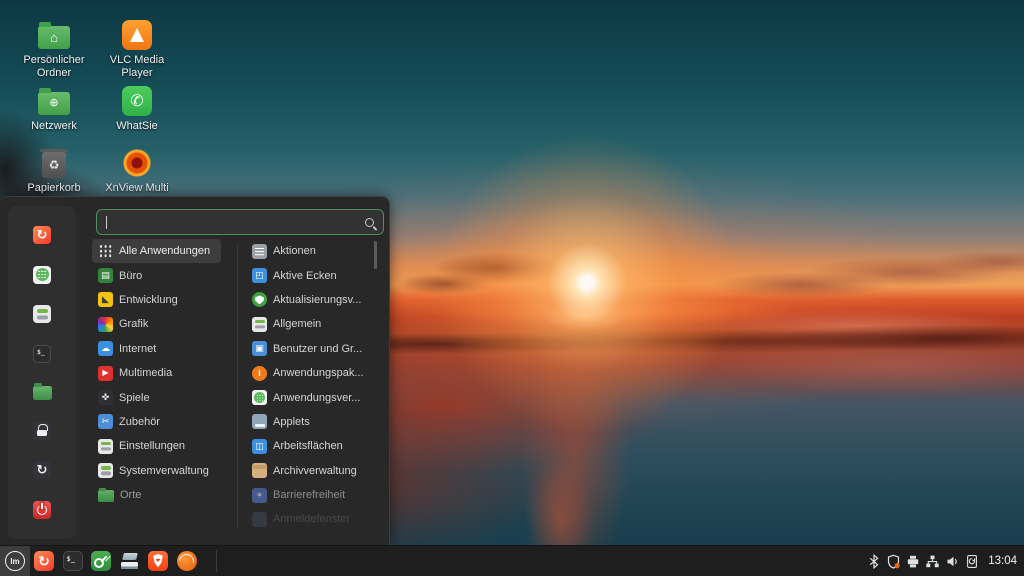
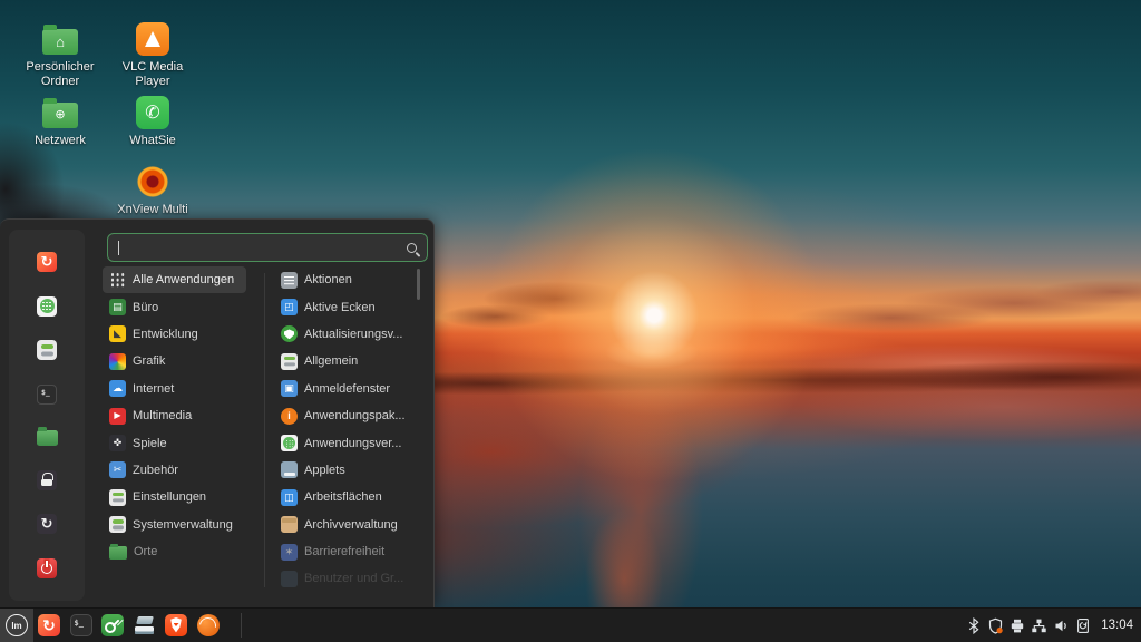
  ⌂
  Persönlicher Ordner
  VLC Media Player
  ⊕
  Netzwerk
  ✆
  WhatSie
- ♻
- Papierkorb
  XnView Multi
  ↻
  ↻
  Alle Anwendungen
  ▤
  Büro
  ◣
  Entwicklung
  Grafik
  ☁
  Internet
  ▶
  Multimedia
  ✜
  Spiele
  ✂
  Zubehör
  Einstellungen
  Systemverwaltung
  Orte
  Aktionen
  ◰
  Aktive Ecken
  Aktualisierungsv...
  Allgemein
  ▣
- Benutzer und Gr...
+ Anmeldefenster
  i
  Anwendungspak...
  Anwendungsver...
  Applets
  ◫
  Arbeitsflächen
  Archivverwaltung
  ✶
  Barrierefreiheit
- Anmeldefenster
+ Benutzer und Gr...
  lm
  ↻
  13:04
